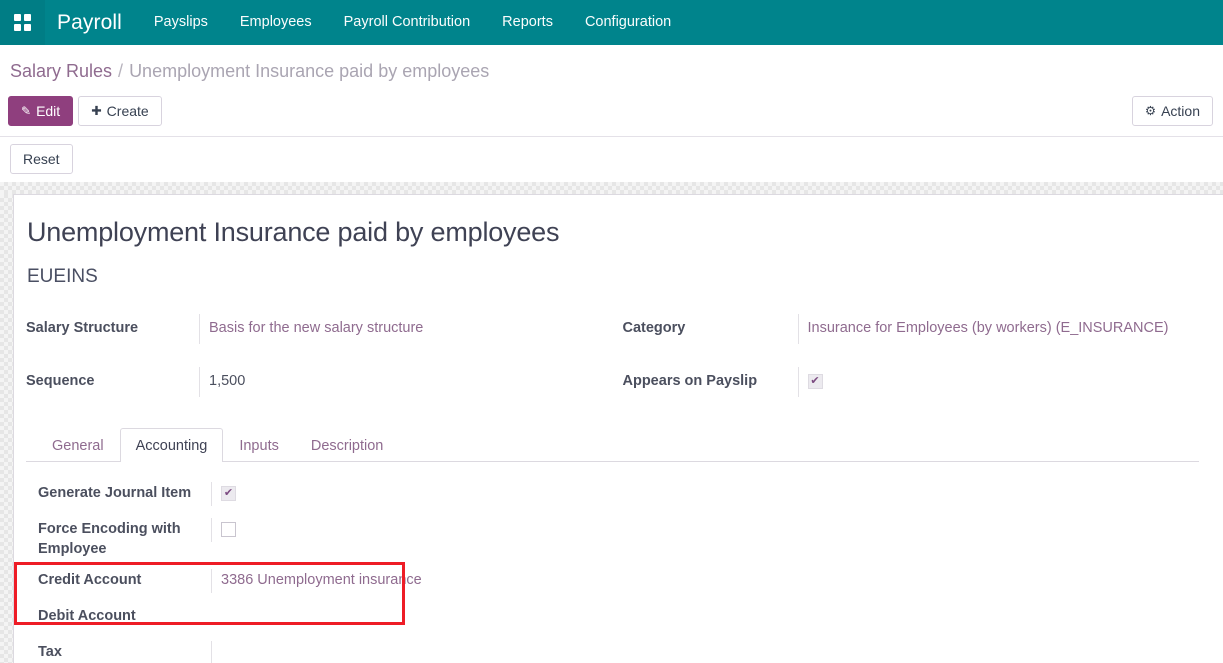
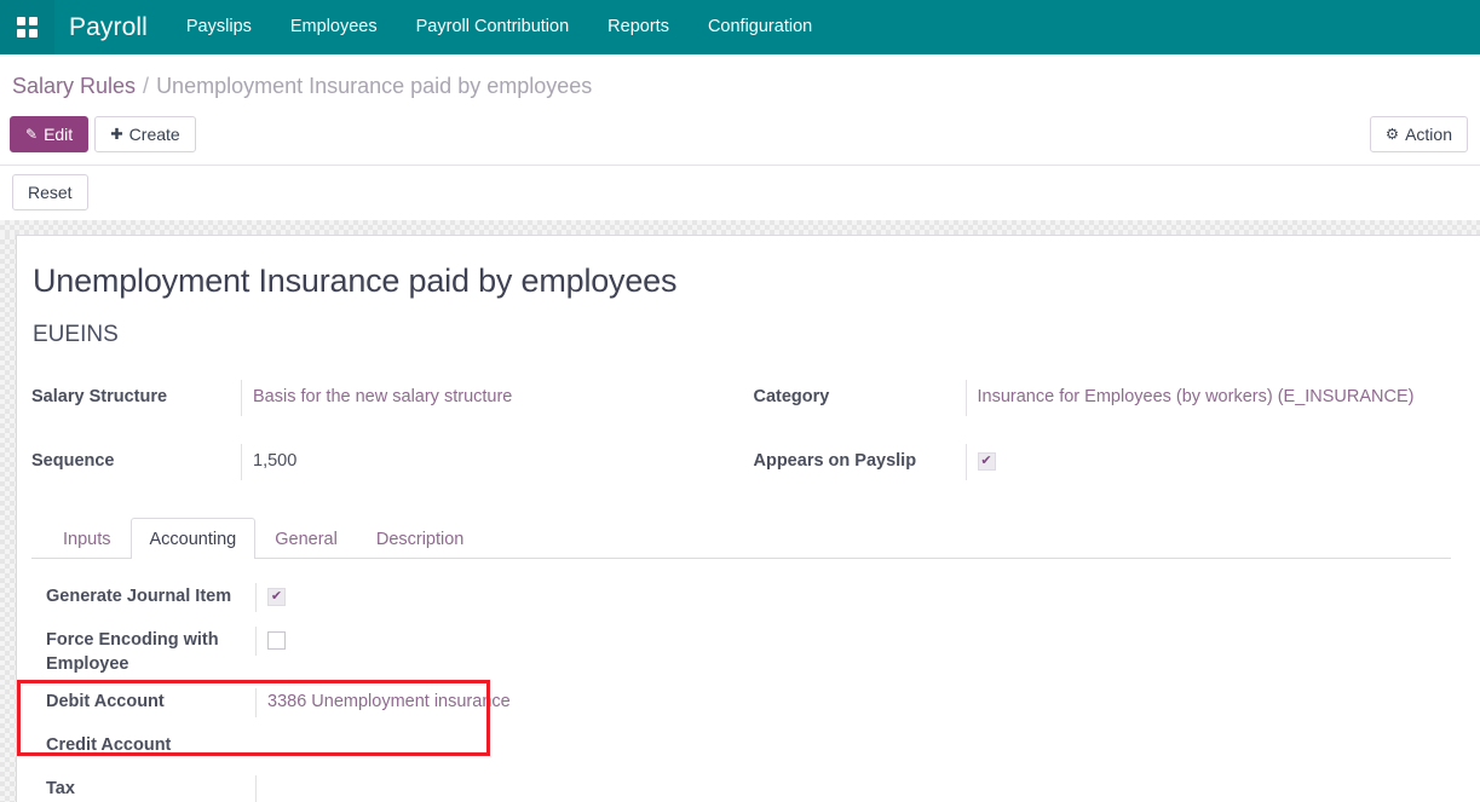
  Payroll
  Payslips
  Employees
  Payroll Contribution
  Reports
  Configuration
  Salary Rules
  /
  Unemployment Insurance paid by employees
  ✎
  Edit
  ✚
  Create
  ⚙
  Action
  Reset
  Unemployment Insurance paid by employees
  EUEINS
  Salary Structure
  Basis for the new salary structure
  Sequence
  1,500
  Category
  Insurance for Employees (by workers) (E_INSURANCE)
  Appears on Payslip
  ✔
- General
+ Inputs
  Accounting
- Inputs
+ General
  Description
  Generate Journal Item
  ✔
  Force Encoding with Employee
- Credit Account
+ Debit Account
  3386 Unemployment insurance
- Debit Account
+ Credit Account
  Tax
